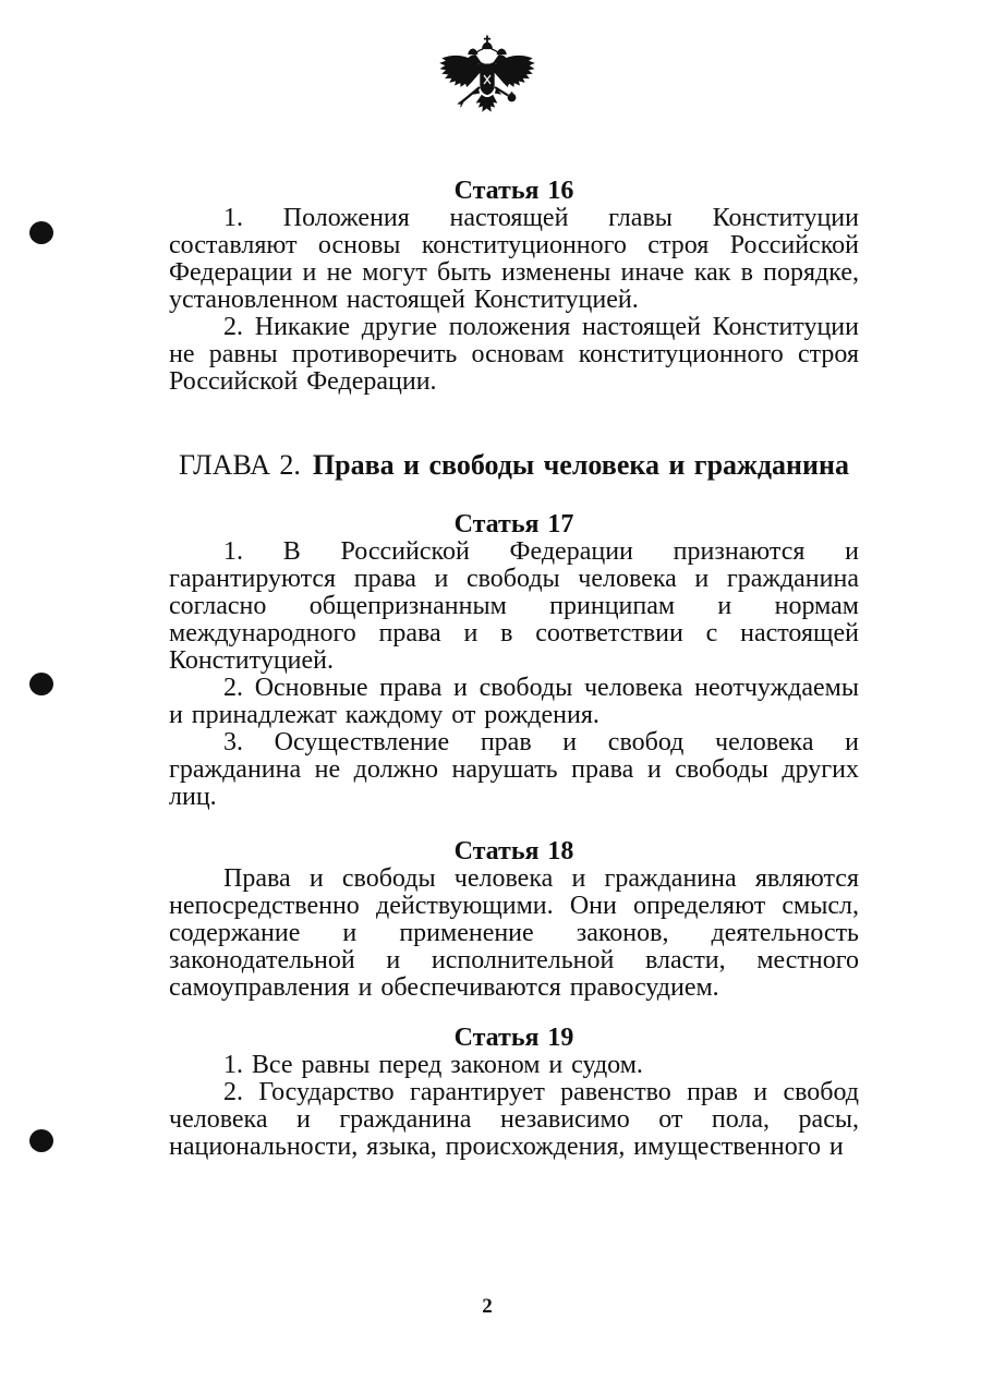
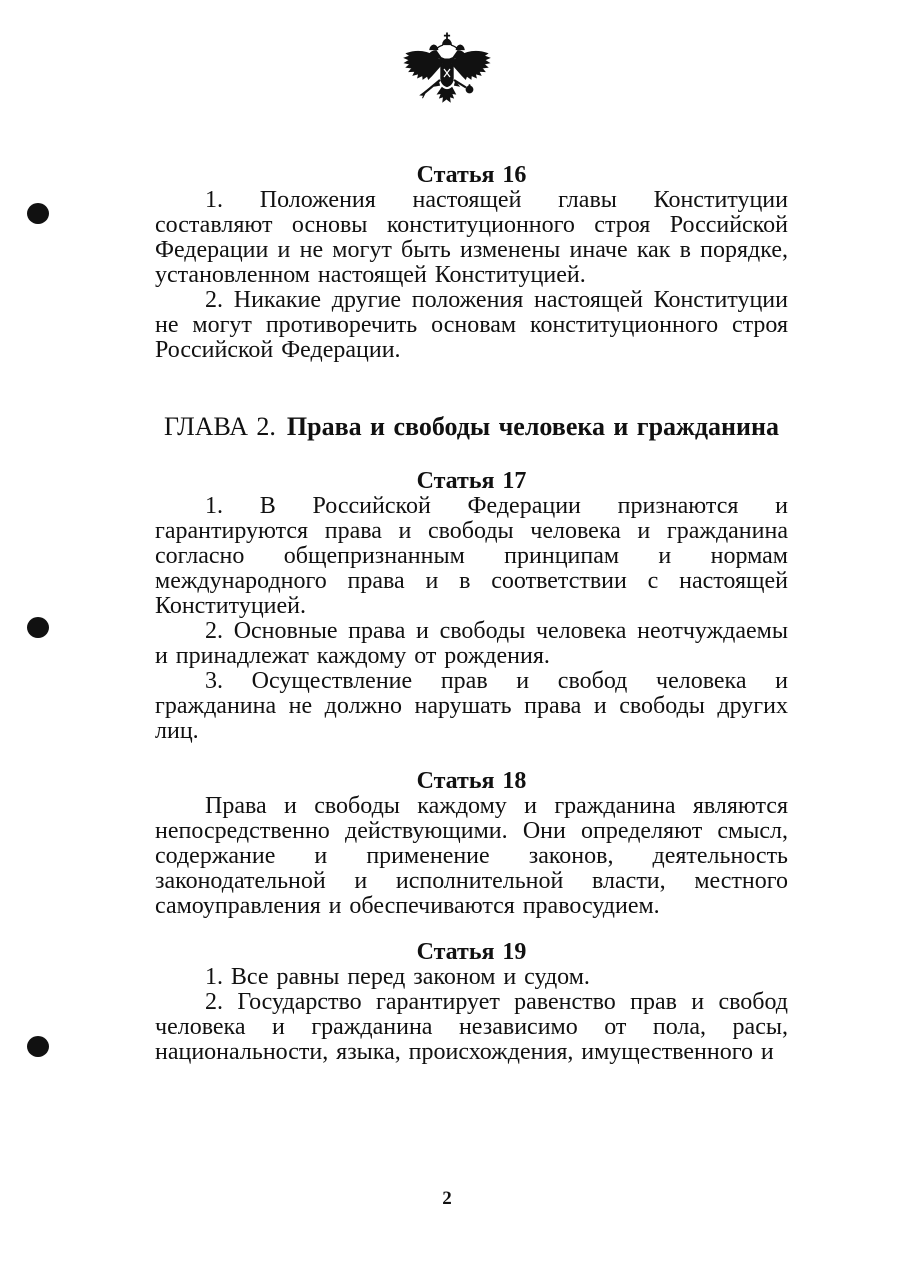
  Статья 16
  1. Положения настоящей главы Конституции составляют основы конституционного строя Российской Федерации и не могут быть изменены иначе как в порядке, установленном настоящей Конституцией.
- 2. Никакие другие положения настоящей Конституции не равны противоречить основам конституционного строя Российской Федерации.
+ 2. Никакие другие положения настоящей Конституции не могут противоречить основам конституционного строя Российской Федерации.
  ГЛАВА 2. Права и свободы человека и гражданина
  Статья 17
  1. В Российской Федерации признаются и гарантируются права и свободы человека и гражданина согласно общепризнанным принципам и нормам международного права и в соответствии с настоящей Конституцией.
  2. Основные права и свободы человека неотчуждаемы и принадлежат каждому от рождения.
  3. Осуществление прав и свобод человека и гражданина не должно нарушать права и свободы других лиц.
  Статья 18
- Права и свободы человека и гражданина являются непосредственно действующими. Они определяют смысл, содержание и применение законов, деятельность законодательной и исполнительной власти, местного самоуправления и обеспечиваются правосудием.
+ Права и свободы каждому и гражданина являются непосредственно действующими. Они определяют смысл, содержание и применение законов, деятельность законодательной и исполнительной власти, местного самоуправления и обеспечиваются правосудием.
  Статья 19
  1. Все равны перед законом и судом.
  2. Государство гарантирует равенство прав и свобод человека и гражданина независимо от пола, расы, национальности, языка, происхождения, имущественного и
  2
